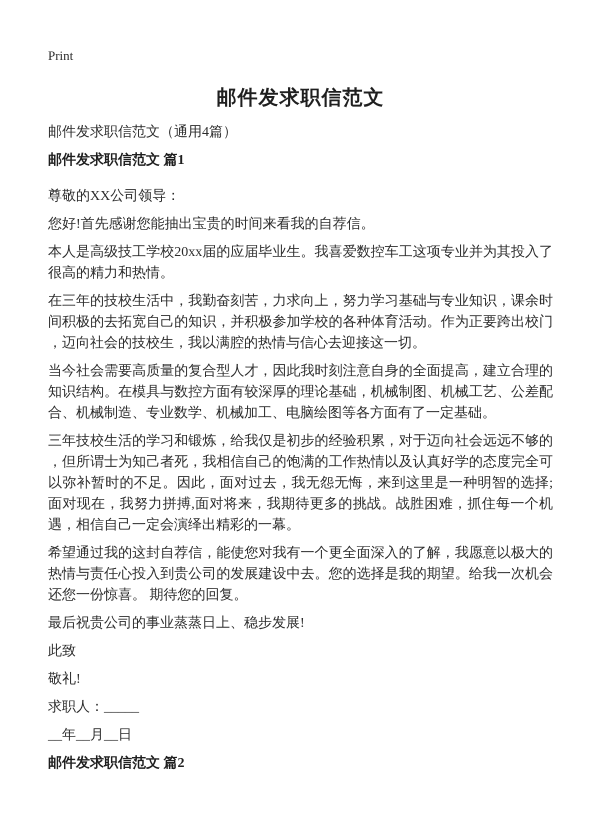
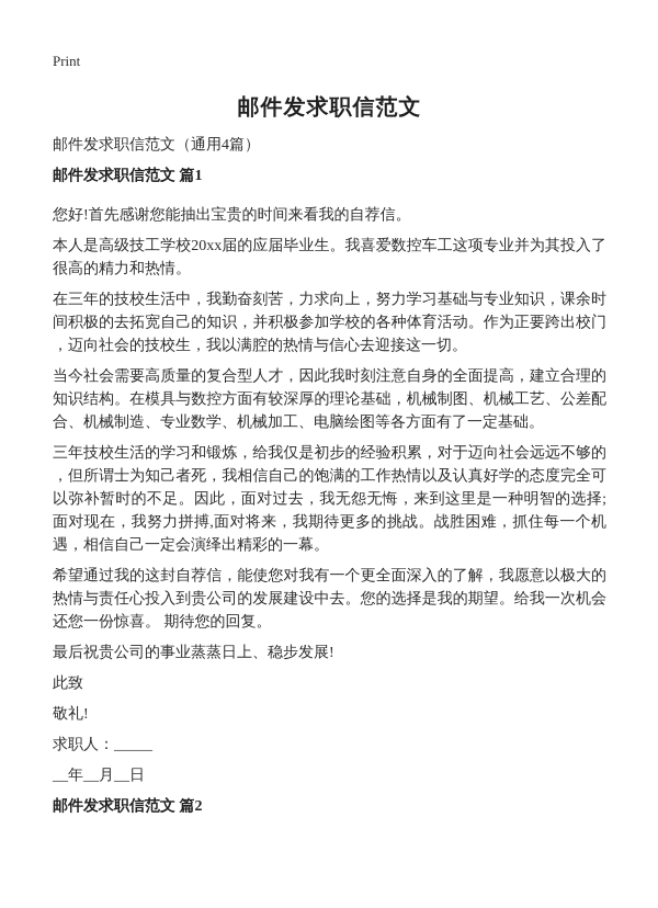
  Print
  邮件发求职信范文
  邮件发求职信范文（通用4篇）
  邮件发求职信范文 篇1
- 尊敬的XX公司领导：
  您好!首先感谢您能抽出宝贵的时间来看我的自荐信。
  本人是高级技工学校20xx届的应届毕业生。我喜爱数控车工这项专业并为其投入了很高的精力和热情。
  在三年的技校生活中，我勤奋刻苦，力求向上，努力学习基础与专业知识，课余时间积极的去拓宽自己的知识，并积极参加学校的各种体育活动。作为正要跨出校门，迈向社会的技校生，我以满腔的热情与信心去迎接这一切。
  当今社会需要高质量的复合型人才，因此我时刻注意自身的全面提高，建立合理的知识结构。在模具与数控方面有较深厚的理论基础，机械制图、机械工艺、公差配合、机械制造、专业数学、机械加工、电脑绘图等各方面有了一定基础。
  三年技校生活的学习和锻炼，给我仅是初步的经验积累，对于迈向社会远远不够的，但所谓士为知己者死，我相信自己的饱满的工作热情以及认真好学的态度完全可以弥补暂时的不足。因此，面对过去，我无怨无悔，来到这里是一种明智的选择;面对现在，我努力拼搏,面对将来，我期待更多的挑战。战胜困难，抓住每一个机遇，相信自己一定会演绎出精彩的一幕。
  希望通过我的这封自荐信，能使您对我有一个更全面深入的了解，我愿意以极大的热情与责任心投入到贵公司的发展建设中去。您的选择是我的期望。给我一次机会还您一份惊喜。 期待您的回复。
  最后祝贵公司的事业蒸蒸日上、稳步发展!
  此致
  敬礼!
  求职人：_____
  __年__月__日
  邮件发求职信范文 篇2
